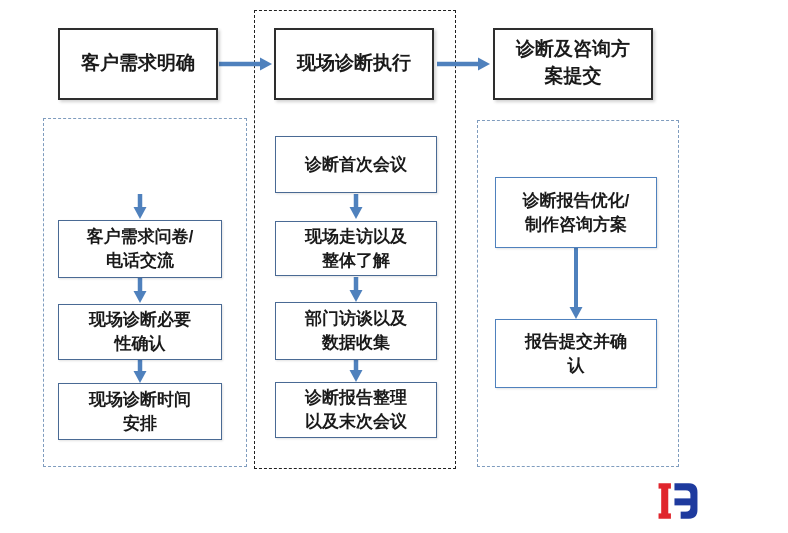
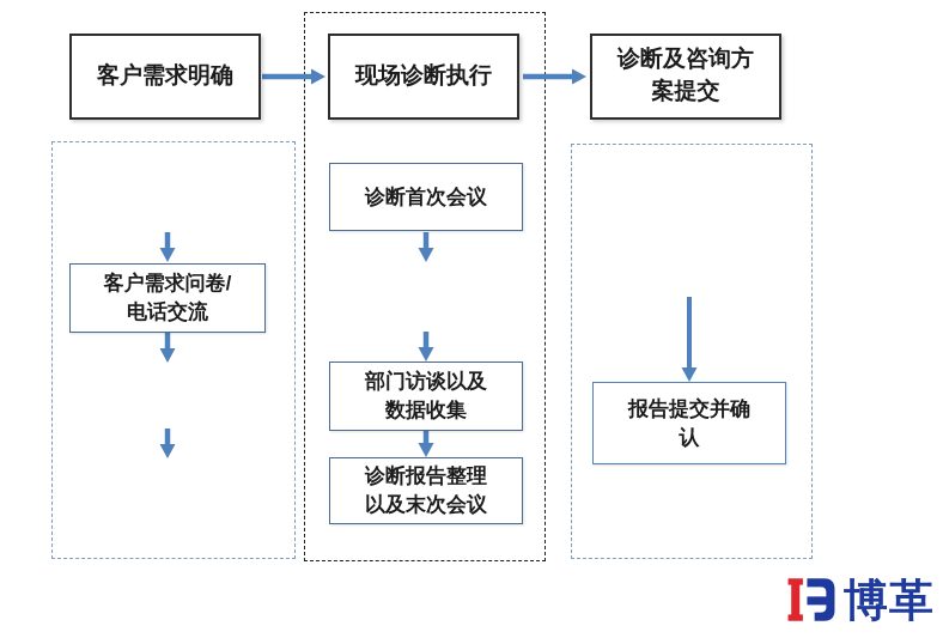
  客户需求明确
  现场诊断执行
  诊断及咨询方
  案提交
  客户需求问卷/
  电话交流
- 现场诊断必要
- 性确认
- 现场诊断时间
- 安排
  诊断首次会议
- 现场走访以及
- 整体了解
  部门访谈以及
  数据收集
  诊断报告整理
  以及末次会议
- 诊断报告优化/
- 制作咨询方案
  报告提交并确
  认
+ 博革
